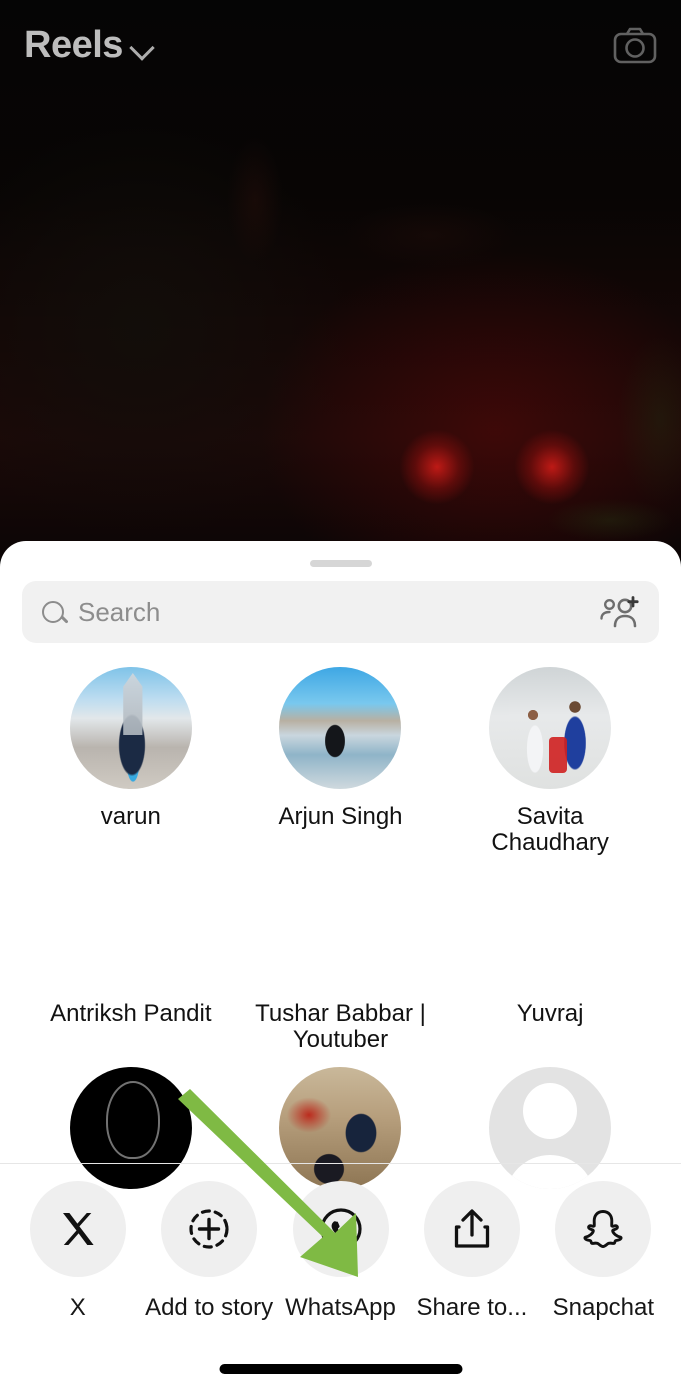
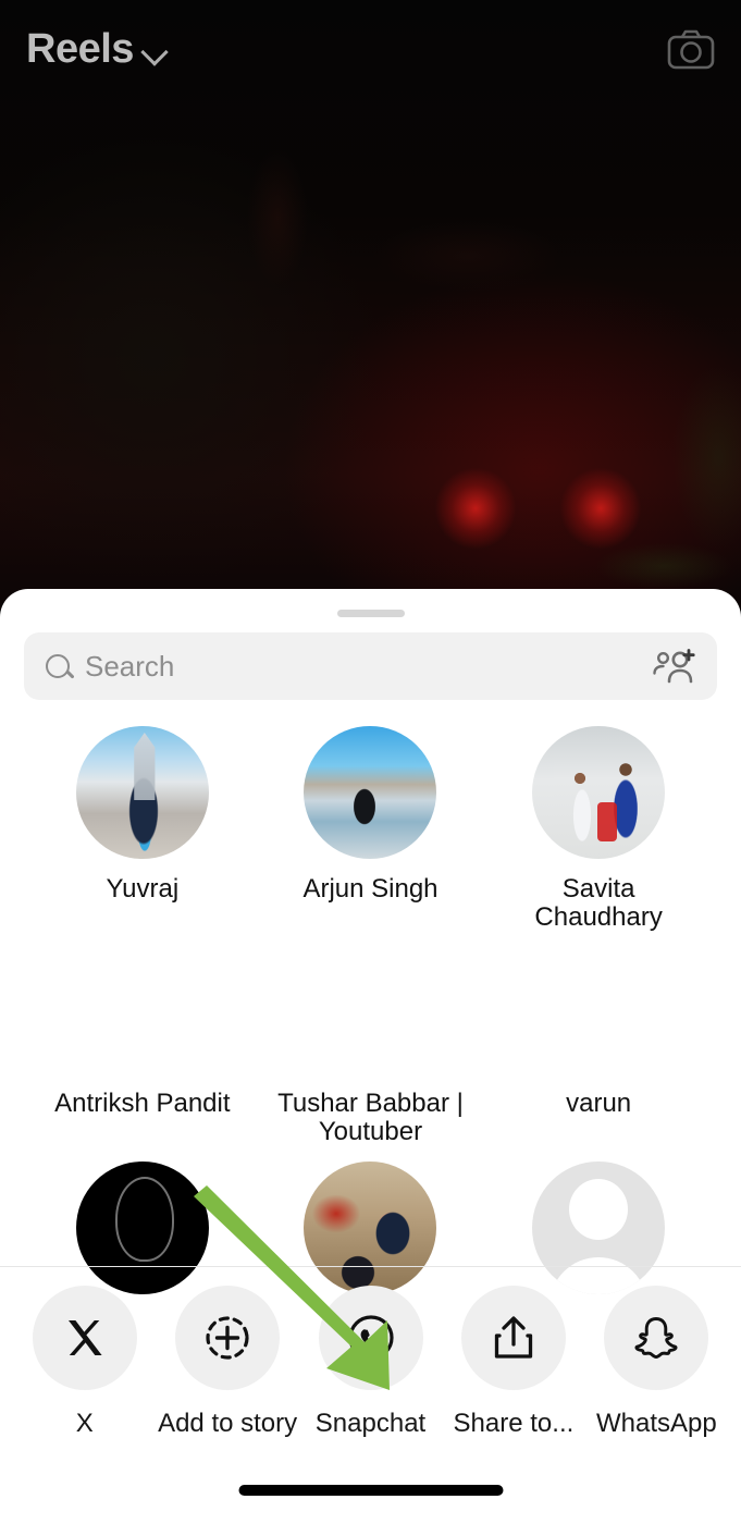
  Reels
  Search
- varun
+ Yuvraj
  Arjun Singh
  Savita Chaudhary
  Antriksh Pandit
  Tushar Babbar | Youtuber
- Yuvraj
+ varun
  X
  Add to story
- WhatsApp
+ Snapchat
  Share to...
- Snapchat
+ WhatsApp
